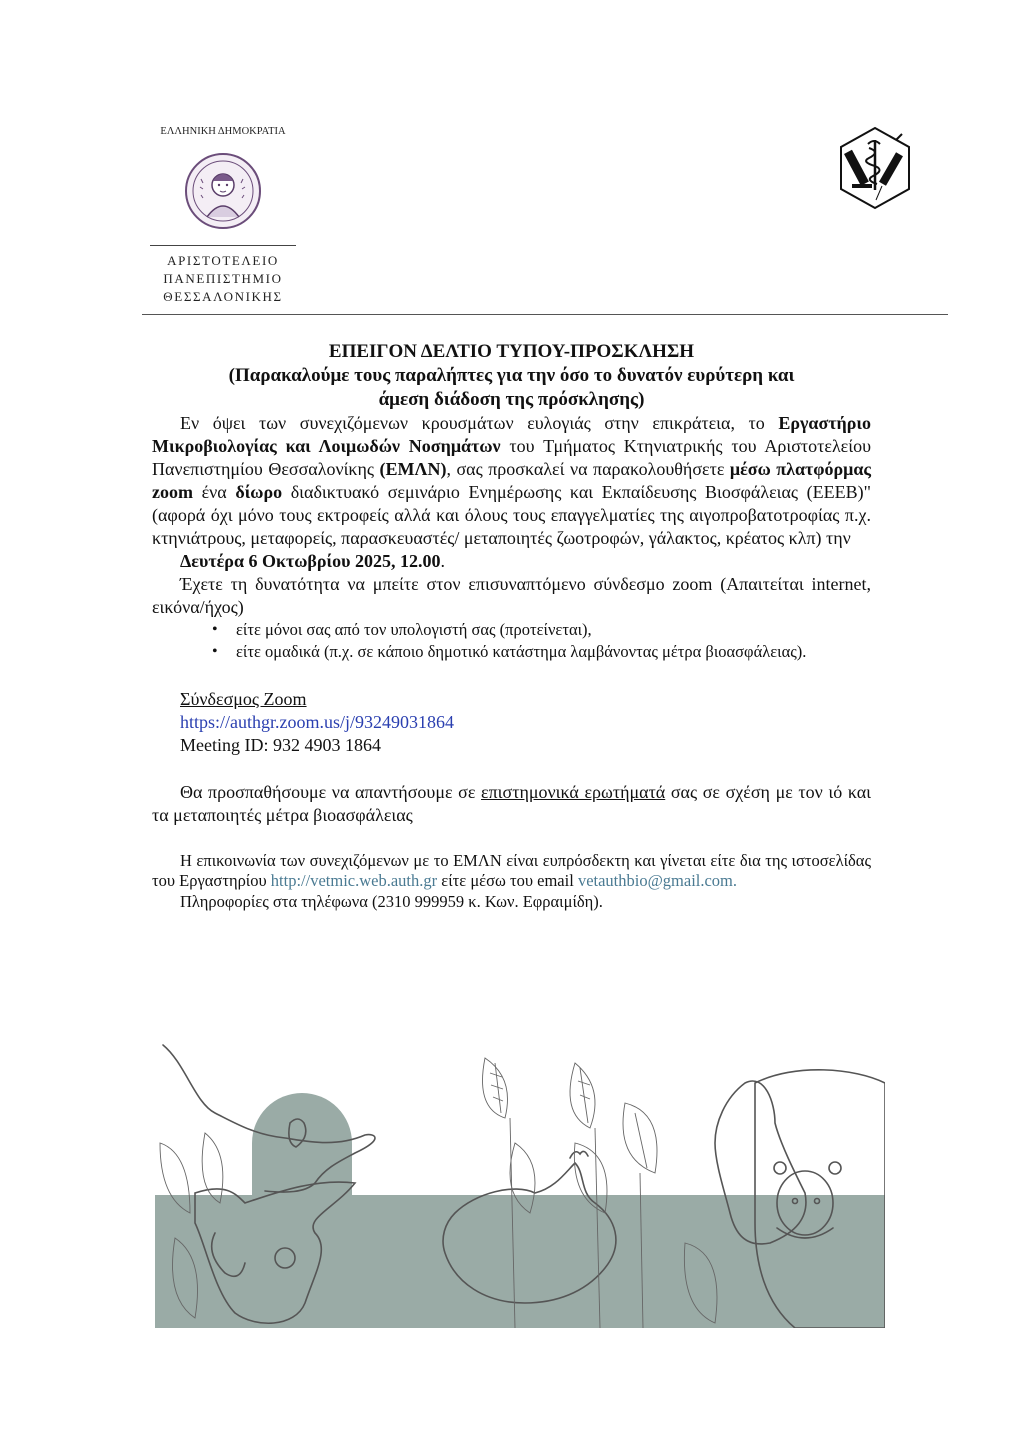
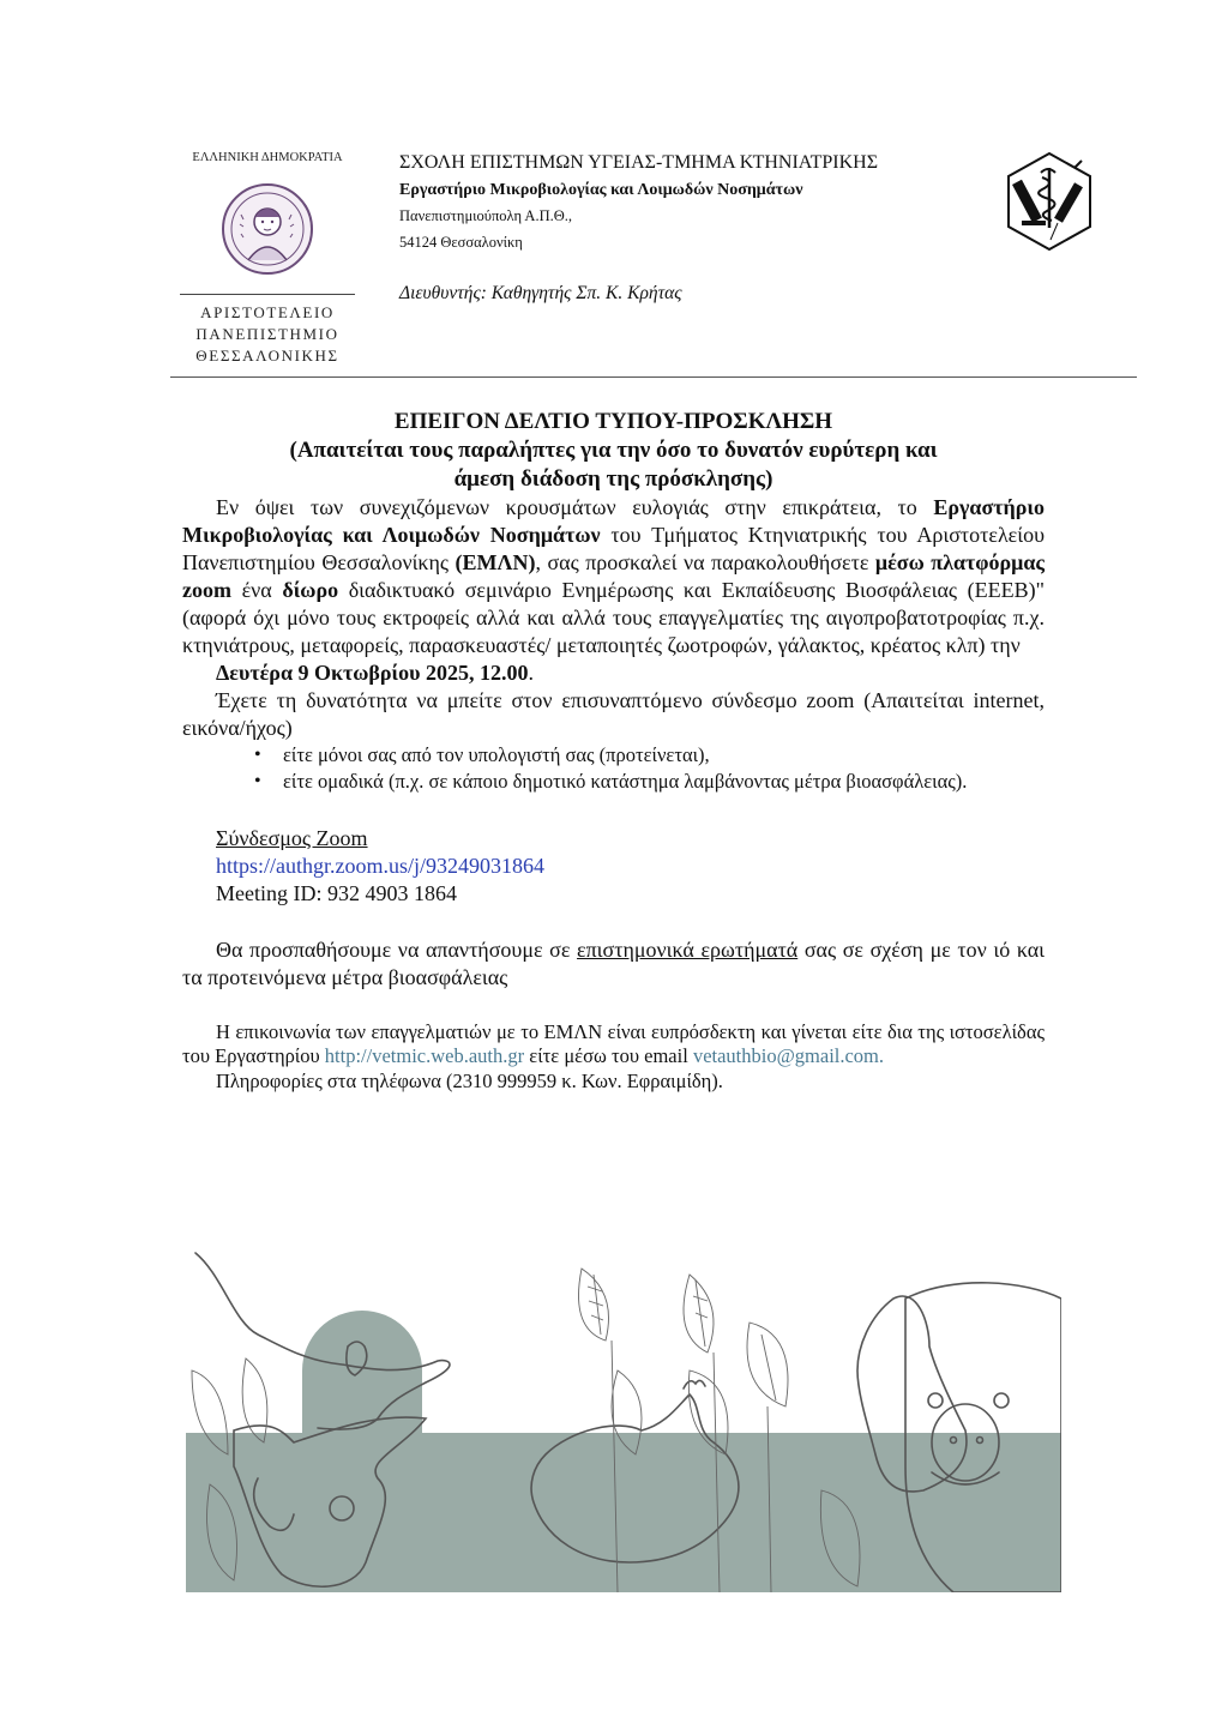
  ΕΛΛΗΝΙΚΗ ΔΗΜΟΚΡΑΤΙΑ
  ΑΡΙΣΤΟΤΕΛΕΙΟ
  ΠΑΝΕΠΙΣΤΗΜΙΟ
  ΘΕΣΣΑΛΟΝΙΚΗΣ
+ ΣΧΟΛΗ ΕΠΙΣΤΗΜΩΝ ΥΓΕΙΑΣ-ΤΜΗΜΑ ΚΤΗΝΙΑΤΡΙΚΗΣ
+ Εργαστήριο Μικροβιολογίας και Λοιμωδών Νοσημάτων
+ Πανεπιστημιούπολη Α.Π.Θ.,
+ 54124 Θεσσαλονίκη
+ Διευθυντής: Καθηγητής Σπ. Κ. Κρήτας
  ΕΠΕΙΓΟΝ ΔΕΛΤΙΟ ΤΥΠΟΥ-ΠΡΟΣΚΛΗΣΗ
- (Παρακαλούμε τους παραλήπτες για την όσο το δυνατόν ευρύτερη και
+ (Απαιτείται τους παραλήπτες για την όσο το δυνατόν ευρύτερη και
  άμεση διάδοση της πρόσκλησης)
- Εν όψει των συνεχιζόμενων κρουσμάτων ευλογιάς στην επικράτεια, το Εργαστήριο Μικροβιολογίας και Λοιμωδών Νοσημάτων του Τμήματος Κτηνιατρικής του Αριστοτελείου Πανεπιστημίου Θεσσαλονίκης (ΕΜΛΝ), σας προσκαλεί να παρακολουθήσετε μέσω πλατφόρμας zoom ένα δίωρο διαδικτυακό σεμινάριο Ενημέρωσης και Εκπαίδευσης Βιοσφάλειας (ΕΕΕΒ)" (αφορά όχι μόνο τους εκτροφείς αλλά και όλους τους επαγγελματίες της αιγοπροβατοτροφίας π.χ. κτηνιάτρους, μεταφορείς, παρασκευαστές/ μεταποιητές ζωοτροφών, γάλακτος, κρέατος κλπ) την
+ Εν όψει των συνεχιζόμενων κρουσμάτων ευλογιάς στην επικράτεια, το Εργαστήριο Μικροβιολογίας και Λοιμωδών Νοσημάτων του Τμήματος Κτηνιατρικής του Αριστοτελείου Πανεπιστημίου Θεσσαλονίκης (ΕΜΛΝ), σας προσκαλεί να παρακολουθήσετε μέσω πλατφόρμας zoom ένα δίωρο διαδικτυακό σεμινάριο Ενημέρωσης και Εκπαίδευσης Βιοσφάλειας (ΕΕΕΒ)" (αφορά όχι μόνο τους εκτροφείς αλλά και αλλά τους επαγγελματίες της αιγοπροβατοτροφίας π.χ. κτηνιάτρους, μεταφορείς, παρασκευαστές/ μεταποιητές ζωοτροφών, γάλακτος, κρέατος κλπ) την
- Δευτέρα 6 Οκτωβρίου 2025, 12.00.
+ Δευτέρα 9 Οκτωβρίου 2025, 12.00.
  Έχετε τη δυνατότητα να μπείτε στον επισυναπτόμενο σύνδεσμο zoom (Απαιτείται internet, εικόνα/ήχος)
  •
  είτε μόνοι σας από τον υπολογιστή σας (προτείνεται),
  •
  είτε ομαδικά (π.χ. σε κάποιο δημοτικό κατάστημα λαμβάνοντας μέτρα βιοασφάλειας).
  Σύνδεσμος Zoom
  https://authgr.zoom.us/j/93249031864
  Meeting ID: 932 4903 1864
- Θα προσπαθήσουμε να απαντήσουμε σε επιστημονικά ερωτήματά σας σε σχέση με τον ιό και τα μεταποιητές μέτρα βιοασφάλειας
+ Θα προσπαθήσουμε να απαντήσουμε σε επιστημονικά ερωτήματά σας σε σχέση με τον ιό και τα προτεινόμενα μέτρα βιοασφάλειας
- Η επικοινωνία των συνεχιζόμενων με το ΕΜΛΝ είναι ευπρόσδεκτη και γίνεται είτε δια της ιστοσελίδας του Εργαστηρίου http://vetmic.web.auth.gr είτε μέσω του email vetauthbio@gmail.com.
+ Η επικοινωνία των επαγγελματιών με το ΕΜΛΝ είναι ευπρόσδεκτη και γίνεται είτε δια της ιστοσελίδας του Εργαστηρίου http://vetmic.web.auth.gr είτε μέσω του email vetauthbio@gmail.com.
  Πληροφορίες στα τηλέφωνα (2310 999959 κ. Κων. Εφραιμίδη).
